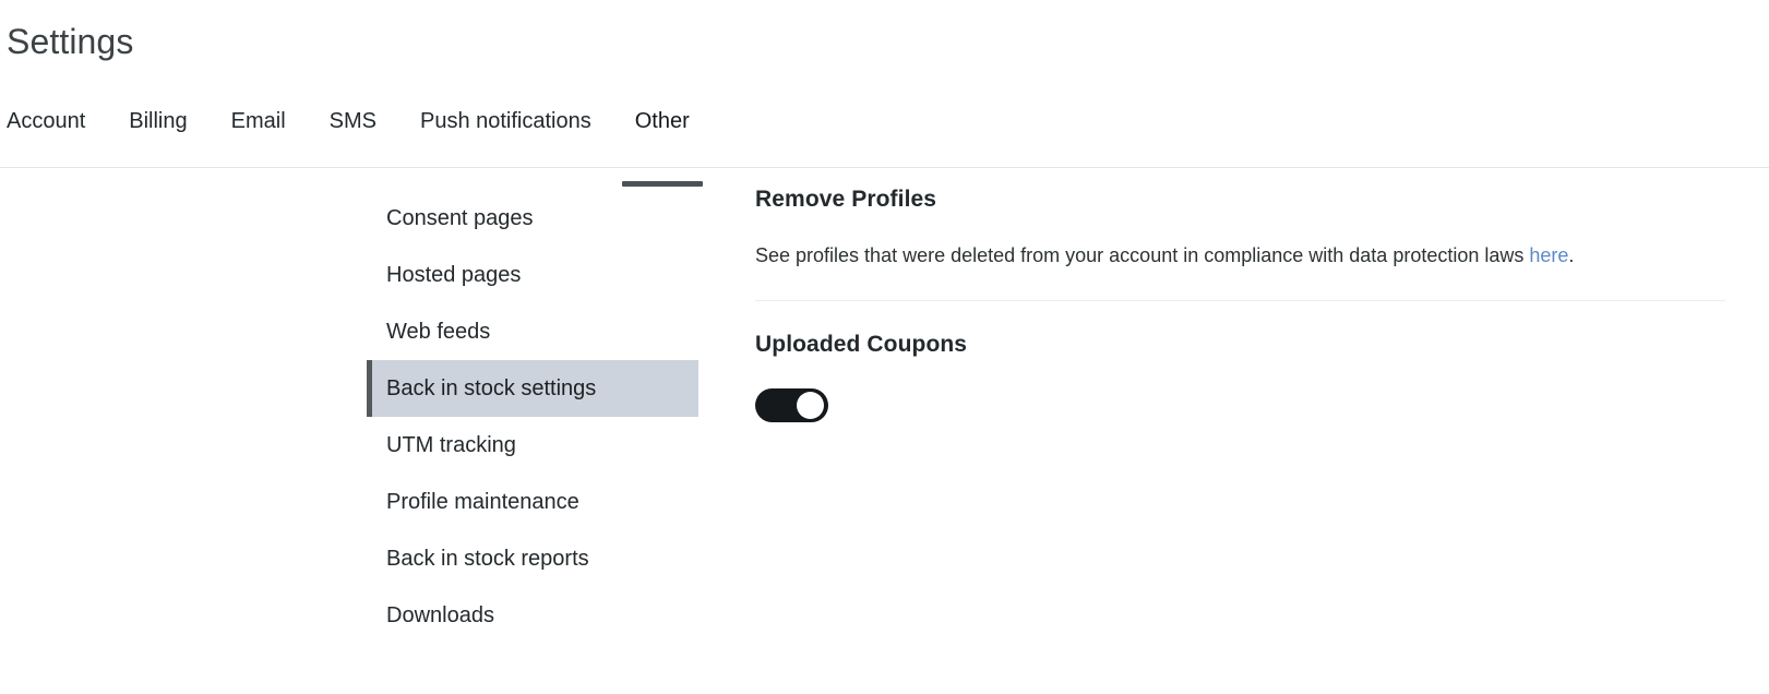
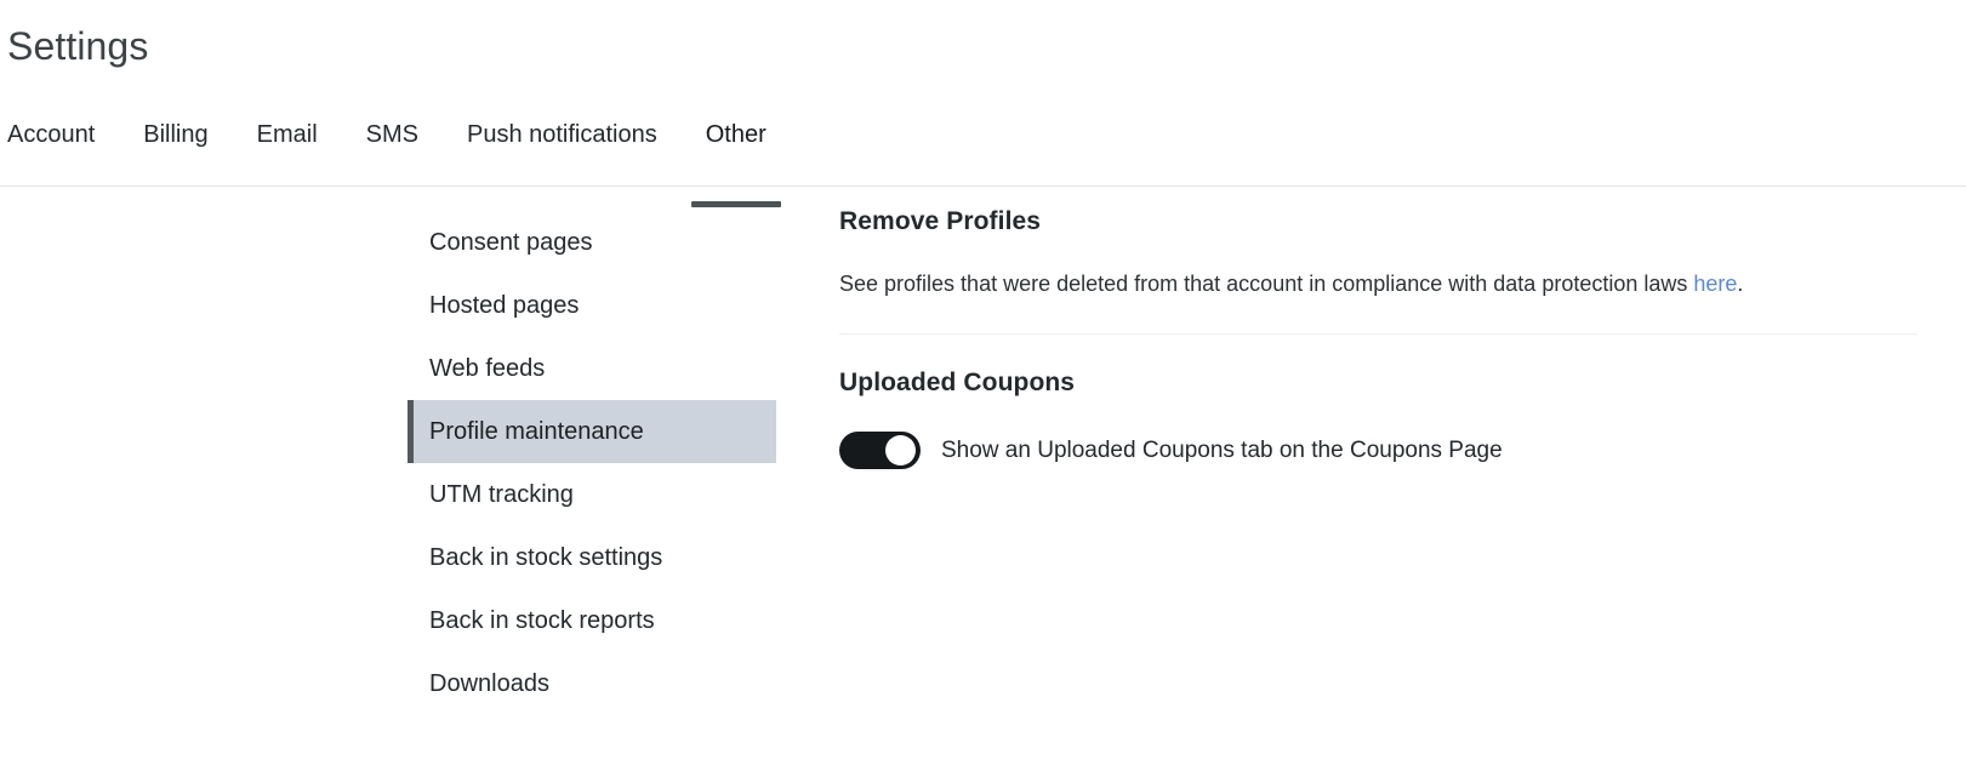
  Settings
  Account
  Billing
  Email
  SMS
  Push notifications
  Other
  Consent pages
  Hosted pages
  Web feeds
- Back in stock settings
+ Profile maintenance
  UTM tracking
- Profile maintenance
+ Back in stock settings
  Back in stock reports
  Downloads
  Remove Profiles
- See profiles that were deleted from your account in compliance with data protection laws here.
+ See profiles that were deleted from that account in compliance with data protection laws here.
  Uploaded Coupons
+ Show an Uploaded Coupons tab on the Coupons Page
